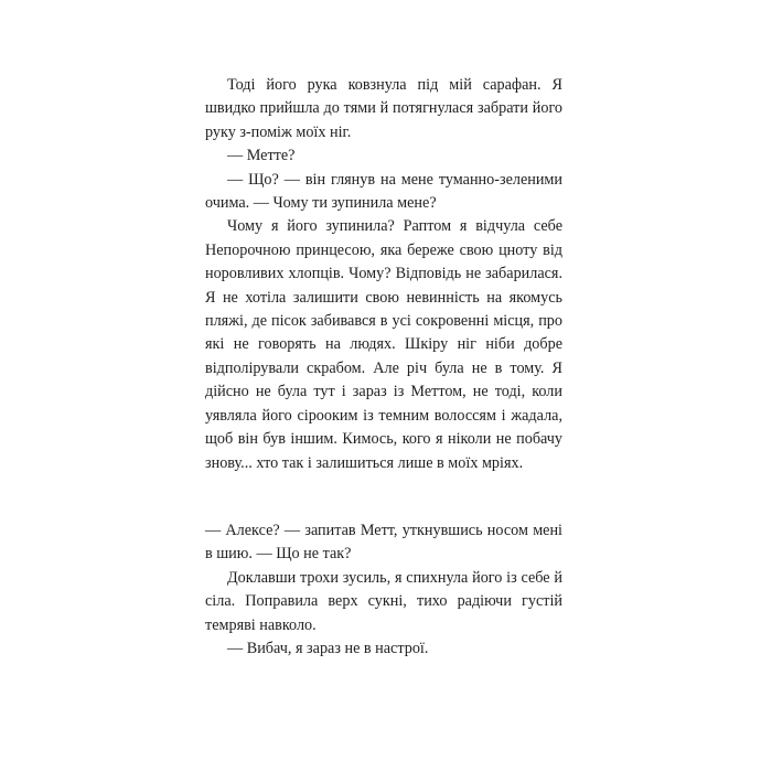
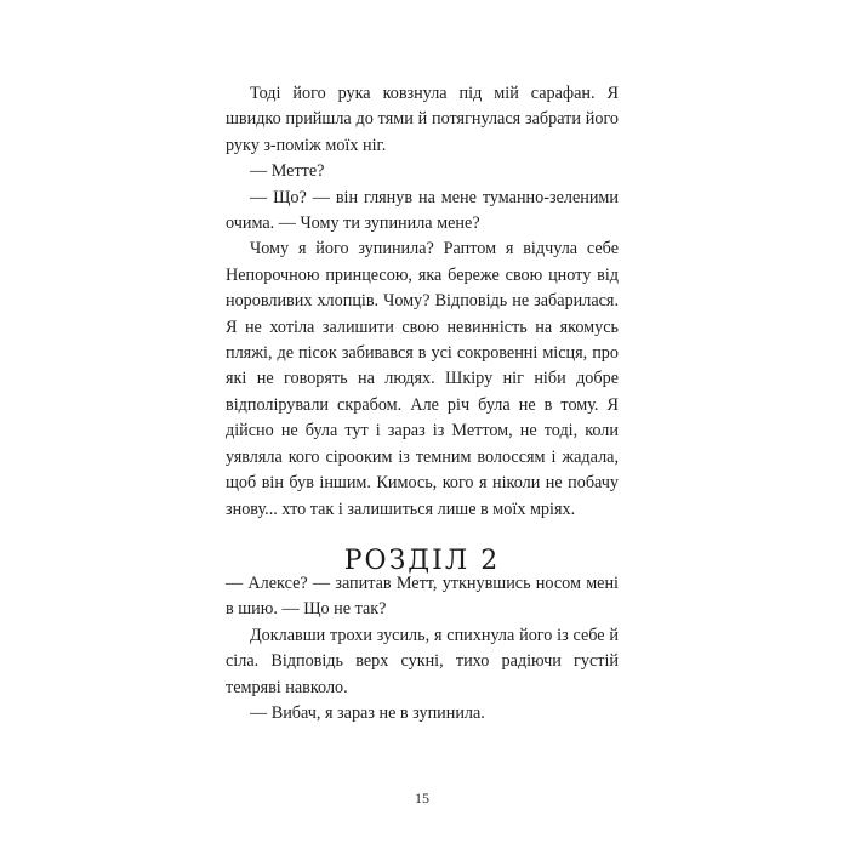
  Тоді його рука ковзнула під мій сарафан. Я швидко прийшла до тями й потягнулася забрати його руку з-поміж моїх ніг.
  — Метте?
  — Що? — він глянув на мене туманно-зеленими очима. — Чому ти зупинила мене?
- Чому я його зупинила? Раптом я відчула себе Непорочною принцесою, яка береже свою цноту від норовливих хлопців. Чому? Відповідь не забарилася. Я не хотіла залишити свою невинність на якомусь пляжі, де пісок забивався в усі сокровенні місця, про які не говорять на людях. Шкіру ніг ніби добре відполірували скрабом. Але річ була не в тому. Я дійсно не була тут і зараз із Меттом, не тоді, коли уявляла його сірооким із темним волоссям і жадала, щоб він був іншим. Кимось, кого я ніколи не побачу знову... хто так і залишиться лише в моїх мріях.
+ Чому я його зупинила? Раптом я відчула себе Непорочною принцесою, яка береже свою цноту від норовливих хлопців. Чому? Відповідь не забарилася. Я не хотіла залишити свою невинність на якомусь пляжі, де пісок забивався в усі сокровенні місця, про які не говорять на людях. Шкіру ніг ніби добре відполірували скрабом. Але річ була не в тому. Я дійсно не була тут і зараз із Меттом, не тоді, коли уявляла кого сірооким із темним волоссям і жадала, щоб він був іншим. Кимось, кого я ніколи не побачу знову... хто так і залишиться лише в моїх мріях.
+ РОЗДІЛ 2
  — Алексе? — запитав Метт, уткнувшись носом мені в шию. — Що не так?
- Доклавши трохи зусиль, я спихнула його із себе й сіла. Поправила верх сукні, тихо радіючи густій темряві навколо.
+ Доклавши трохи зусиль, я спихнула його із себе й сіла. Відповідь верх сукні, тихо радіючи густій темряві навколо.
- — Вибач, я зараз не в настрої.
+ — Вибач, я зараз не в зупинила.
+ 15
